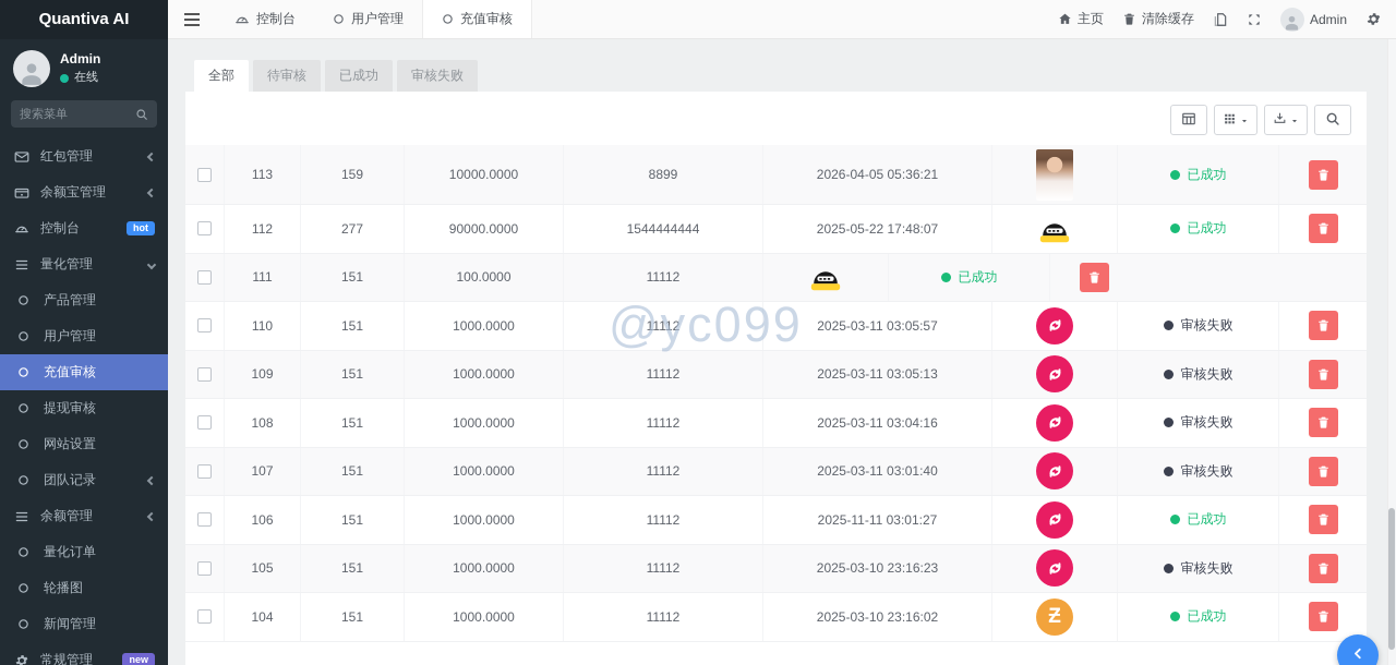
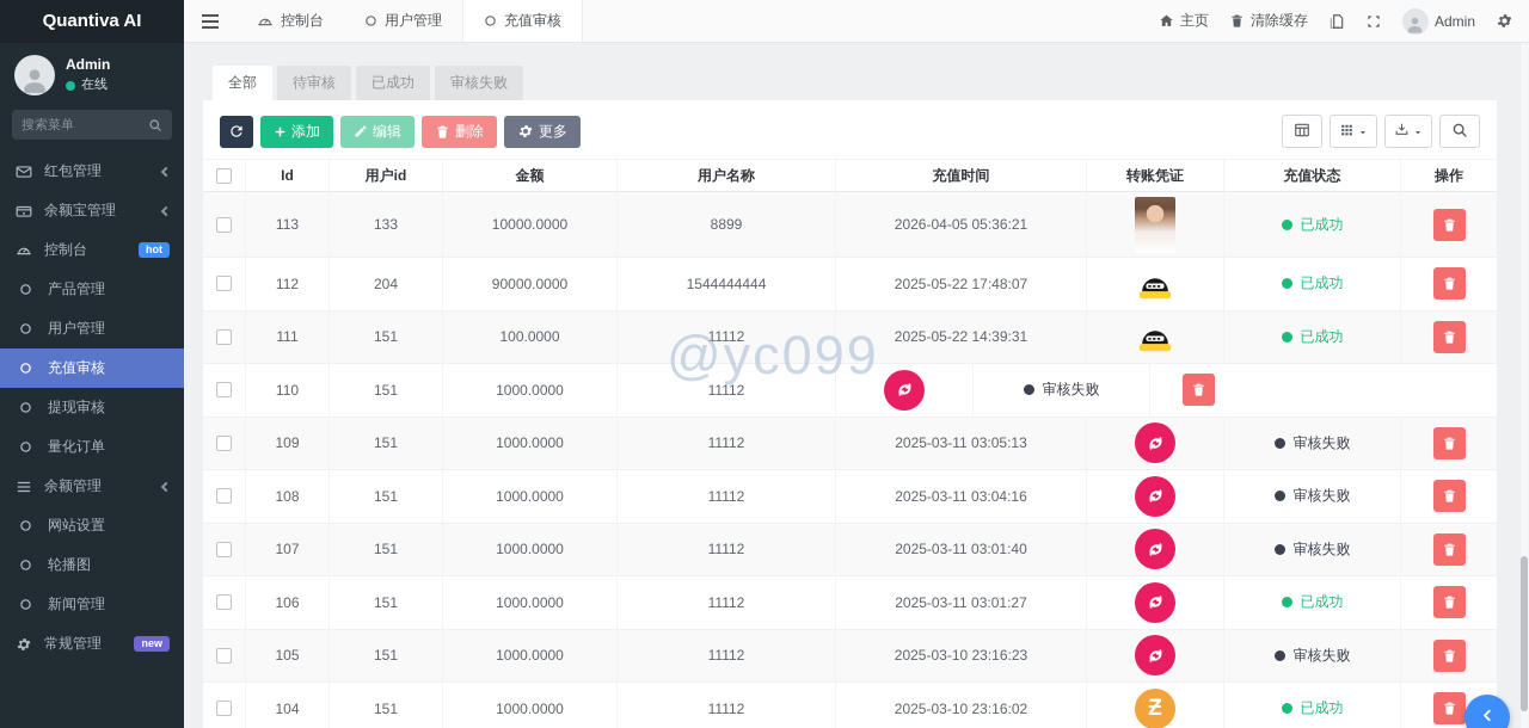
  Quantiva AI
  Admin
  在线
  搜索菜单
  红包管理
  余额宝管理
  控制台
  hot
- 量化管理
  产品管理
  用户管理
  充值审核
  提现审核
- 网站设置
+ 量化订单
- 团队记录
  余额管理
- 量化订单
+ 网站设置
  轮播图
  新闻管理
  常规管理
  new
  控制台
  用户管理
  充值审核
  主页
  清除缓存
  Admin
  全部
  待审核
  已成功
  审核失败
+ 添加
+ 编辑
+ 删除
+ 更多
+ Id
+ 用户id
+ 金额
+ 用户名称
+ 充值时间
+ 转账凭证
+ 充值状态
+ 操作
  113
- 159
+ 133
  10000.0000
  8899
  2026-04-05 05:36:21
  已成功
  112
- 277
+ 204
  90000.0000
  1544444444
  2025-05-22 17:48:07
  已成功
  111
  151
  100.0000
  11112
+ 2025-05-22 14:39:31
  已成功
  110
  151
  1000.0000
  11112
- 2025-03-11 03:05:57
  审核失败
  109
  151
  1000.0000
  11112
  2025-03-11 03:05:13
  审核失败
  108
  151
  1000.0000
  11112
  2025-03-11 03:04:16
  审核失败
  107
  151
  1000.0000
  11112
  2025-03-11 03:01:40
  审核失败
  106
  151
  1000.0000
  11112
- 2025-11-11 03:01:27
+ 2025-03-11 03:01:27
  已成功
  105
  151
  1000.0000
  11112
  2025-03-10 23:16:23
  审核失败
  104
  151
  1000.0000
  11112
  2025-03-10 23:16:02
  Ƶ
  已成功
  @yc099
